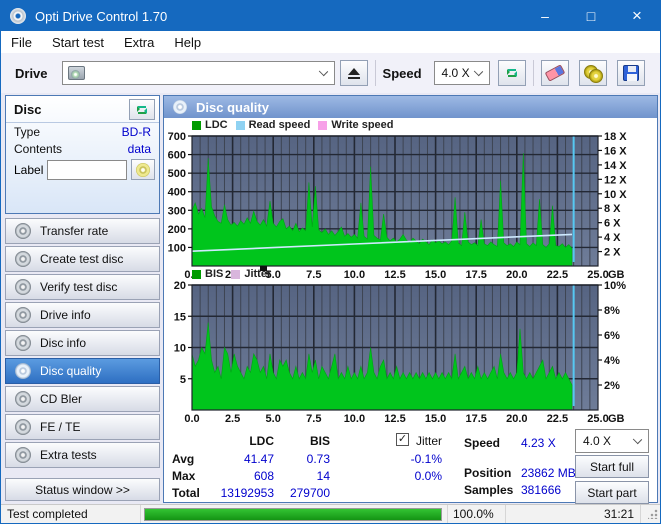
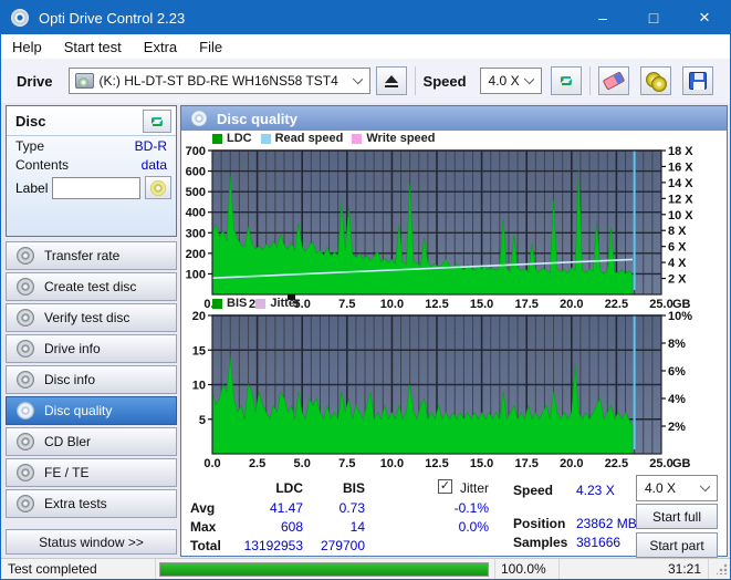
- Opti Drive Control 1.70
+ Opti Drive Control 2.23
  –
  □
  ×
- File
+ Help
  Start test
  Extra
- Help
+ File
  Drive
+ (K:) HL-DT-ST BD-RE WH16NS58 TST4
  Speed
  4.0 X
  Disc
  Type
  BD-R
  Contents
  data
  Label
  Transfer rate
  Create test disc
  Verify test disc
  Drive info
  Disc info
  Disc quality
  CD Bler
  FE / TE
  Extra tests
  Status window >>
  Disc quality
  LDC
  Read speed
  Write speed
  700
  600
  500
  400
  300
  200
  100
  18 X
  16 X
  14 X
  12 X
  10 X
  8 X
  6 X
  4 X
  2 X
  5.0
  7.5
  10.0
  12.5
  15.0
  17.5
  20.0
  22.5
  25.0
  GB
  BIS
  Jitter
  20
  15
  10
  5
  10%
  8%
  6%
  4%
  2%
  0.0
  2.5
  5.0
  7.5
  10.0
  12.5
  15.0
  17.5
  20.0
  22.5
  25.0
  GB
  LDC
  BIS
  Avg
  Max
  Total
  41.47
  608
  13192953
  0.73
  14
  279700
  ✓
  Jitter
  -0.1%
  0.0%
  Speed
  Position
  Samples
  4.23 X
  23862 MB
  381666
  4.0 X
  Start full
  Start part
  Test completed
  100.0%
  31:21
